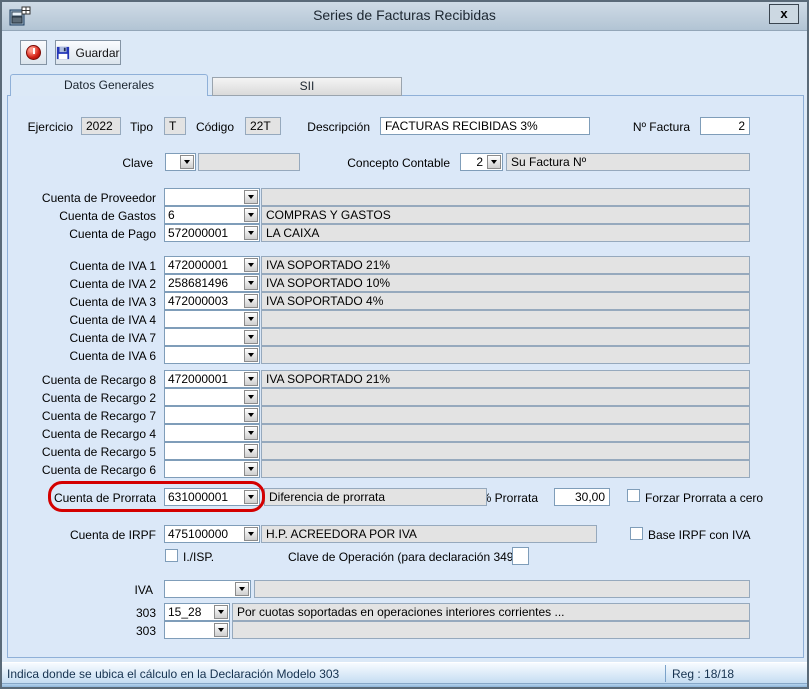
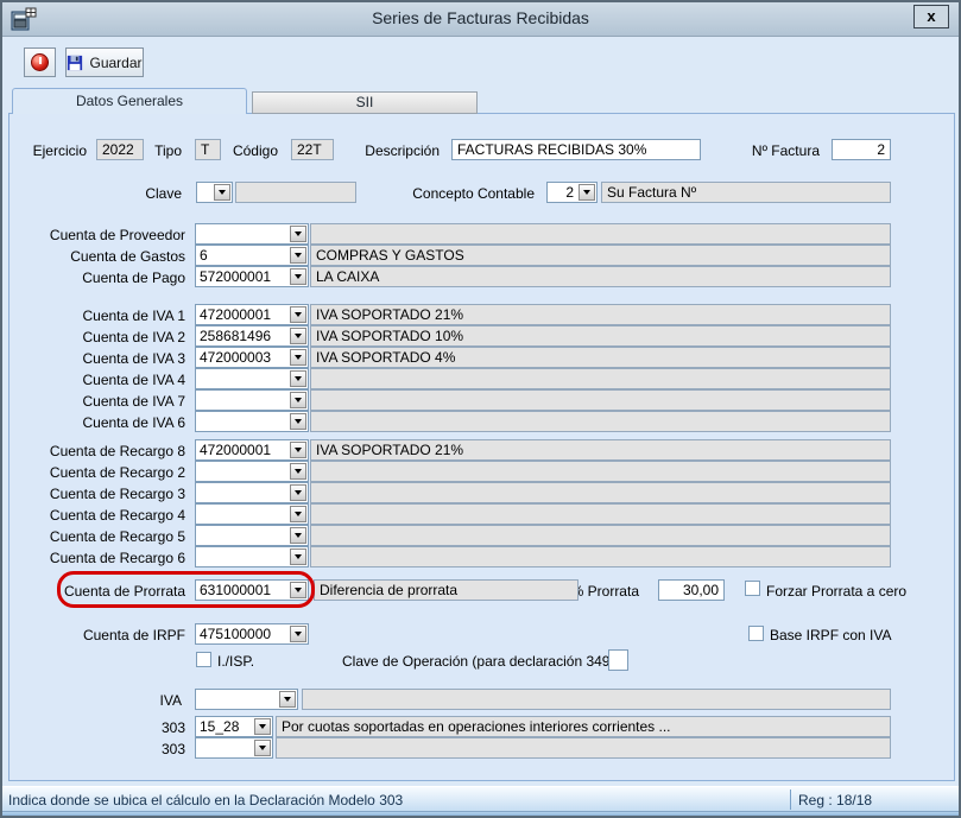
  Series de Facturas Recibidas
  x
  Guardar
  Datos Generales
  SII
  Ejercicio
  2022
  Tipo
  T
  Código
  22T
  Descripción
- FACTURAS RECIBIDAS 3%
+ FACTURAS RECIBIDAS 30%
  Nº Factura
  2
  Prorrata
  30,00
  Forzar Prorrata a cero
  Base IRPF con IVA
  I./ISP.
  Clave de Operación (para declaración 349
  Indica donde se ubica el cálculo en la Declaración Modelo 303
  Reg : 18/18
  Cuenta de Proveedor
  Cuenta de Gastos
  6
  COMPRAS Y GASTOS
  Cuenta de Pago
  572000001
  LA CAIXA
  Cuenta de IVA 1
  472000001
  IVA SOPORTADO 21%
  Cuenta de IVA 2
  258681496
  IVA SOPORTADO 10%
  Cuenta de IVA 3
  472000003
  IVA SOPORTADO 4%
  Cuenta de IVA 4
  Cuenta de IVA 7
  Cuenta de IVA 6
  Cuenta de Recargo 8
  472000001
  IVA SOPORTADO 21%
  Cuenta de Recargo 2
- Cuenta de Recargo 7
+ Cuenta de Recargo 3
  Cuenta de Recargo 4
  Cuenta de Recargo 5
  Cuenta de Recargo 6
  Clave
  Concepto Contable
  2
  Su Factura Nº
  Cuenta de Prorrata
  631000001
  Diferencia de prorrata
  Cuenta de IRPF
  475100000
- H.P. ACREEDORA POR IVA
  IVA
  303
  15_28
  Por cuotas soportadas en operaciones interiores corrientes ...
  303
